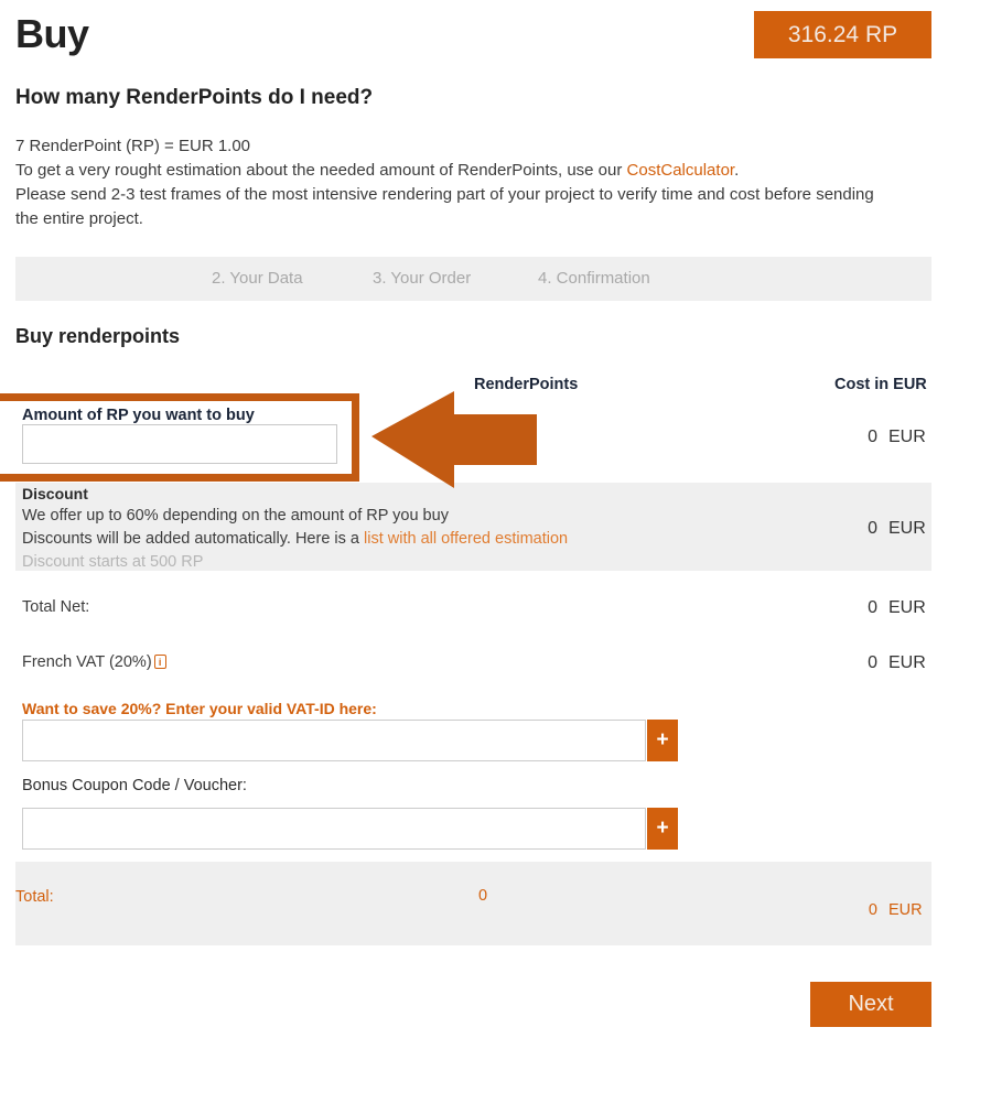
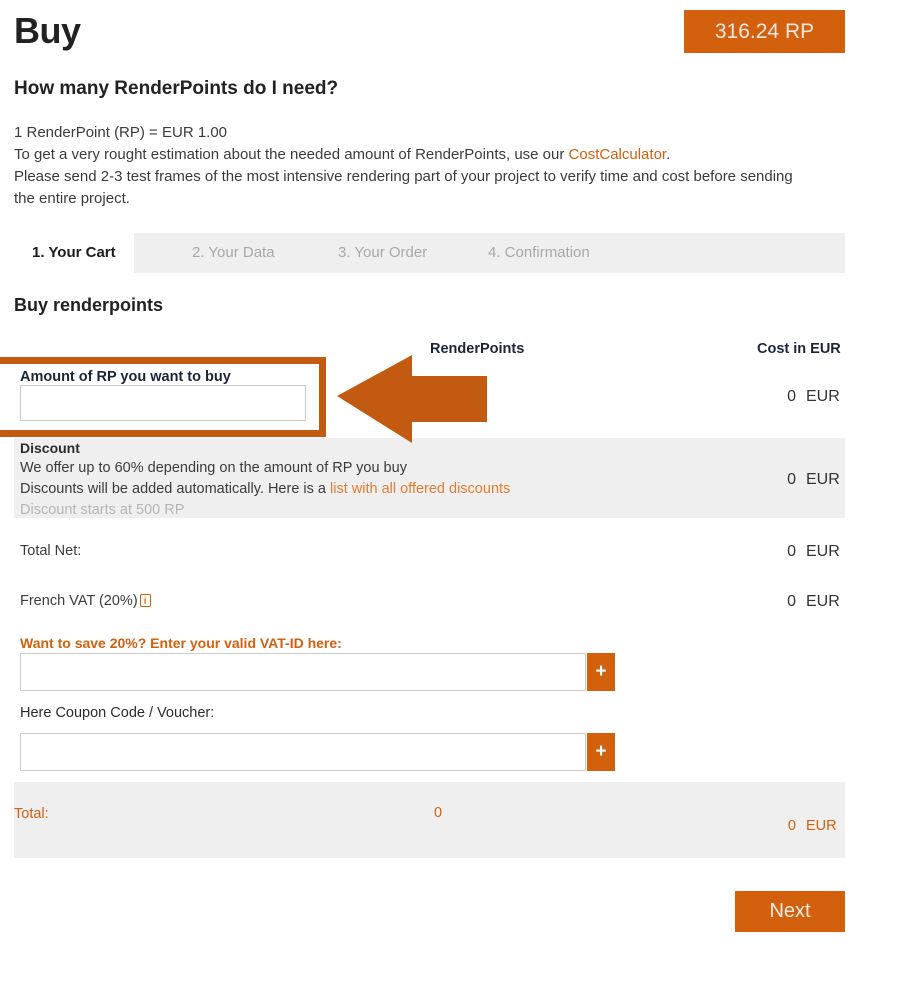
  Buy
  316.24 RP
  How many RenderPoints do I need?
- 7 RenderPoint (RP) = EUR 1.00
+ 1 RenderPoint (RP) = EUR 1.00
  To get a very rought estimation about the needed amount of RenderPoints, use our CostCalculator.
  Please send 2-3 test frames of the most intensive rendering part of your project to verify time and cost before sending the entire project.
+ 1. Your Cart
  2. Your Data
  3. Your Order
  4. Confirmation
  Buy renderpoints
  RenderPoints
  Cost in EUR
  Amount of RP you want to buy
  0
  EUR
  Discount
  We offer up to 60% depending on the amount of RP you buy
- Discounts will be added automatically. Here is a list with all offered estimation
+ Discounts will be added automatically. Here is a list with all offered discounts
  Discount starts at 500 RP
  0
  EUR
  Total Net:
  0
  EUR
  French VAT (20%) i
  0
  EUR
  Want to save 20%? Enter your valid VAT-ID here:
  +
- Bonus Coupon Code / Voucher:
+ Here Coupon Code / Voucher:
  +
  Total:
  0
  0
  EUR
  Next
